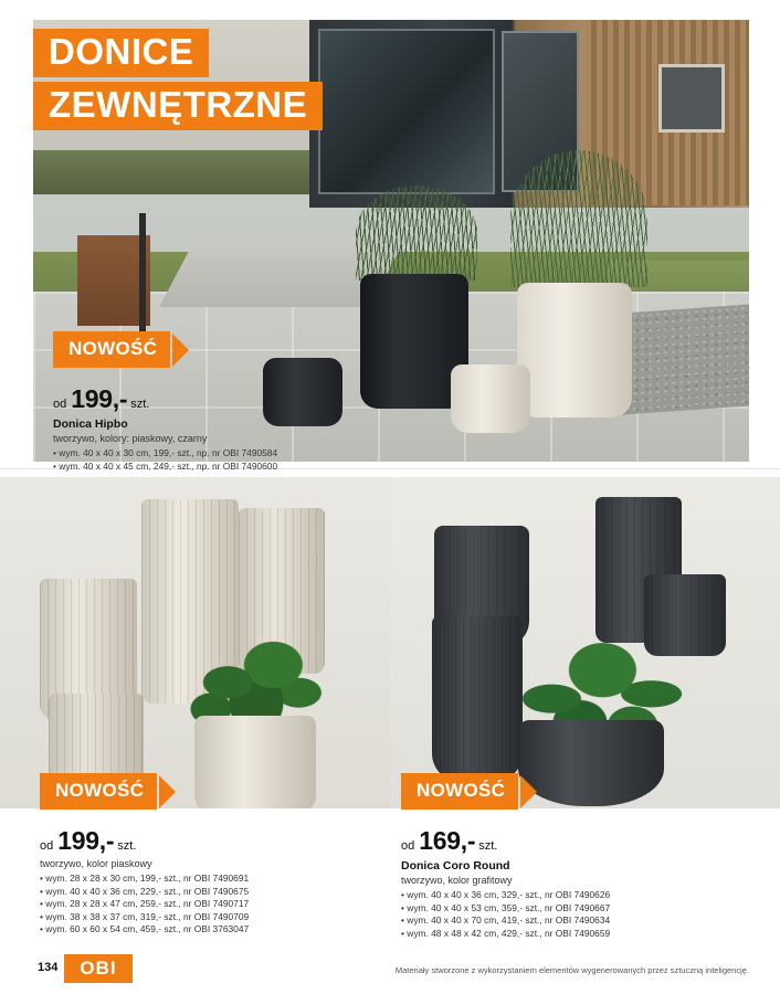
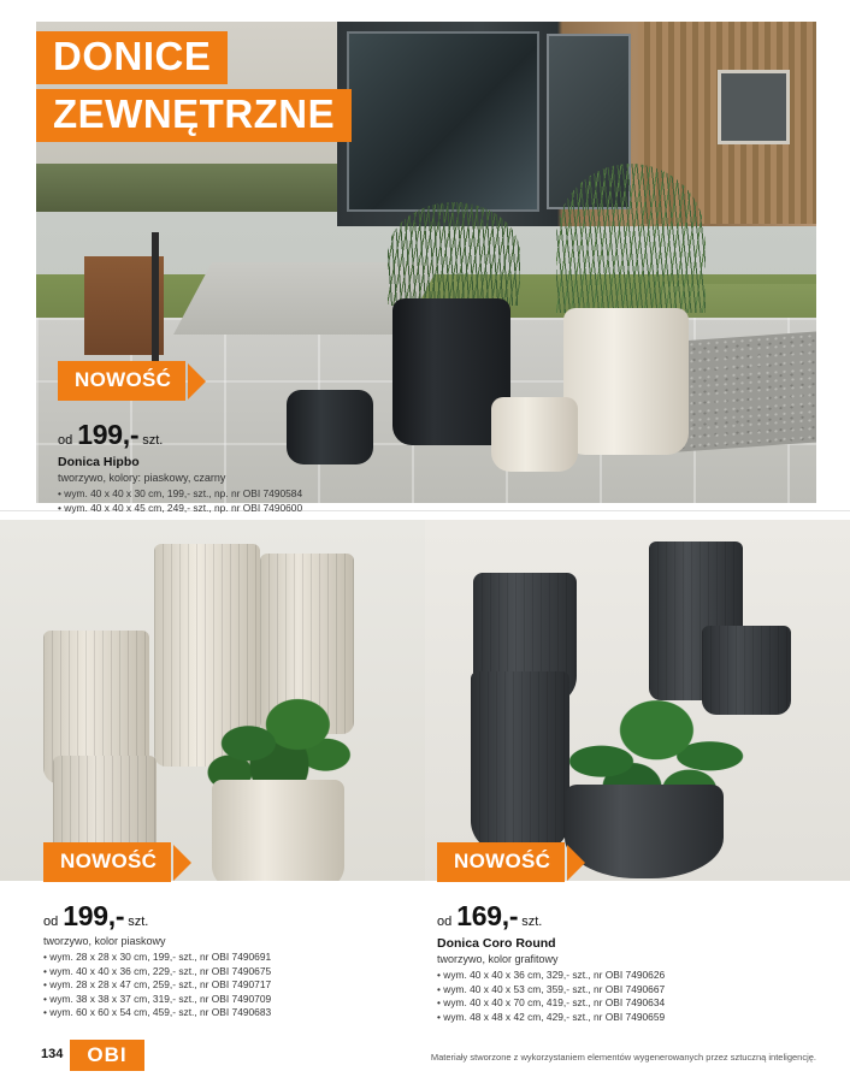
  DONICE
  ZEWNĘTRZNE
  NOWOŚĆ
  od
  199,-
  szt.
  Donica Hipbo
  tworzywo, kolory: piaskowy, czarny
  wym. 40 x 40 x 30 cm, 199,- szt., np. nr OBI 7490584
  wym. 40 x 40 x 45 cm, 249,- szt., np. nr OBI 7490600
  NOWOŚĆ
  NOWOŚĆ
  od
  199,-
  szt.
  tworzywo, kolor piaskowy
  wym. 28 x 28 x 30 cm, 199,- szt., nr OBI 7490691
  wym. 40 x 40 x 36 cm, 229,- szt., nr OBI 7490675
  wym. 28 x 28 x 47 cm, 259,- szt., nr OBI 7490717
  wym. 38 x 38 x 37 cm, 319,- szt., nr OBI 7490709
- wym. 60 x 60 x 54 cm, 459,- szt., nr OBI 3763047
+ wym. 60 x 60 x 54 cm, 459,- szt., nr OBI 7490683
  od
  169,-
  szt.
  Donica Coro Round
  tworzywo, kolor grafitowy
  wym. 40 x 40 x 36 cm, 329,- szt., nr OBI 7490626
  wym. 40 x 40 x 53 cm, 359,- szt., nr OBI 7490667
  wym. 40 x 40 x 70 cm, 419,- szt., nr OBI 7490634
  wym. 48 x 48 x 42 cm, 429,- szt., nr OBI 7490659
  134
  OBI
  Materiały stworzone z wykorzystaniem elementów wygenerowanych przez sztuczną inteligencję.
